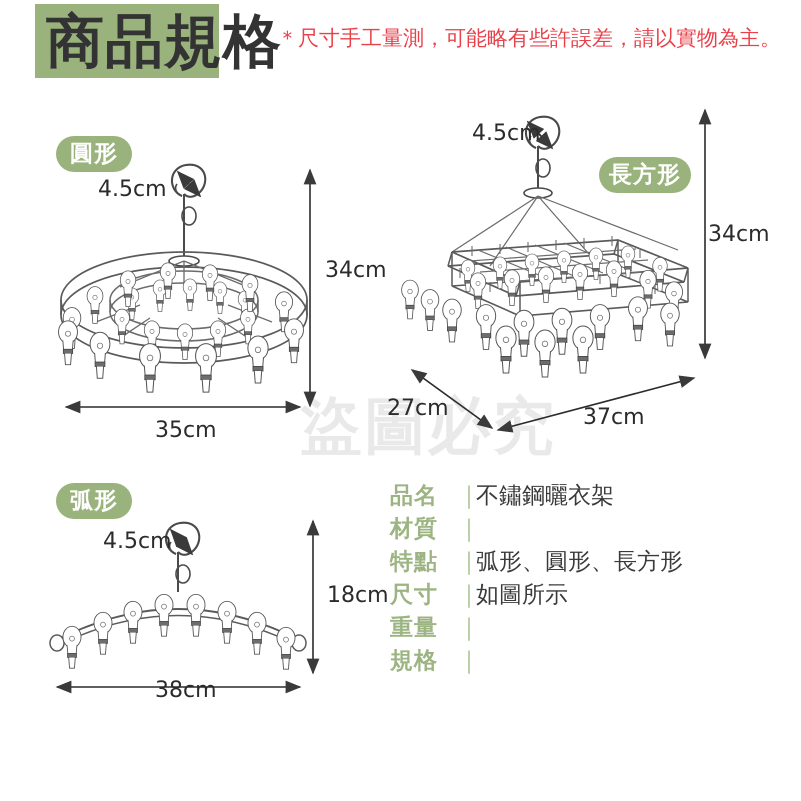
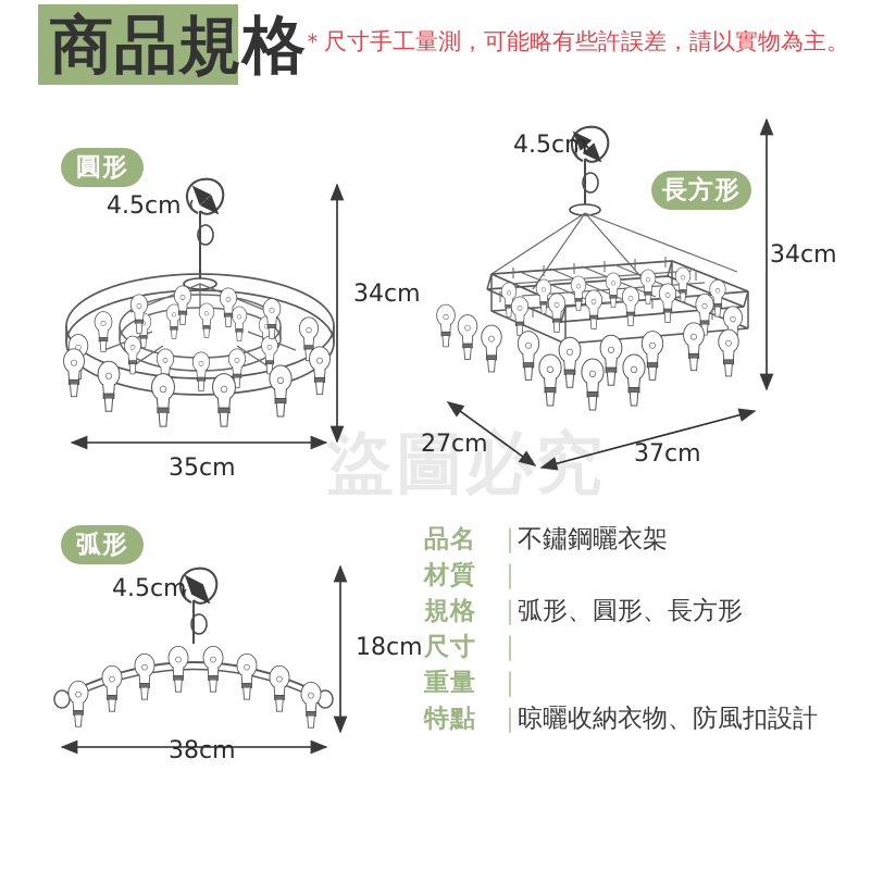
  商品規格
  ＊尺寸手工量測，可能略有些許誤差，請以實物為主。
  盜圖必究
  圓形
  長方形
  弧形
  4.5cm
  34cm
  35cm
  4.5cm
  34cm
  37cm
  27cm
  4.5cm
  18cm
  38cm
  品名
  |
  不鏽鋼曬衣架
  材質
  |
- 特點
+ 規格
  |
  弧形、圓形、長方形
  尺寸
  |
- 如圖所示
  重量
  |
- 規格
+ 特點
  |
+ 晾曬收納衣物、防風扣設計
